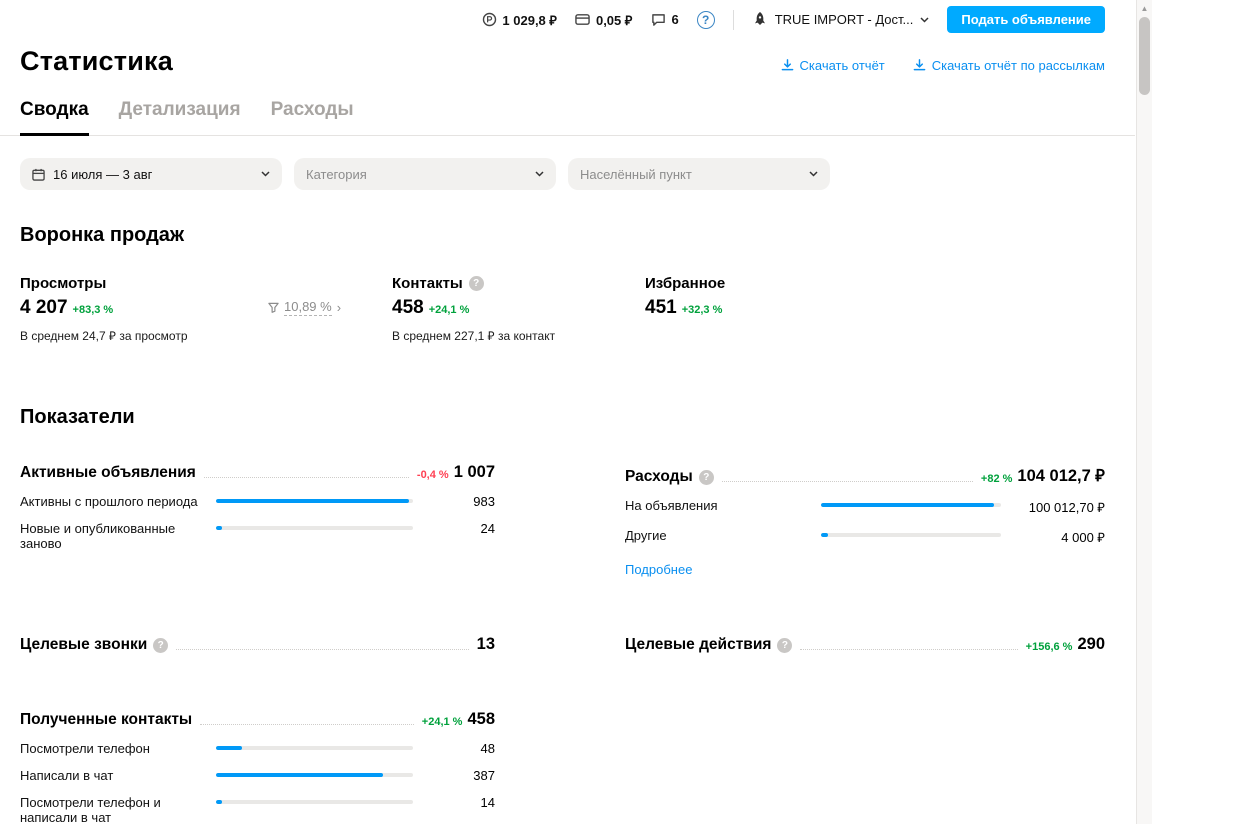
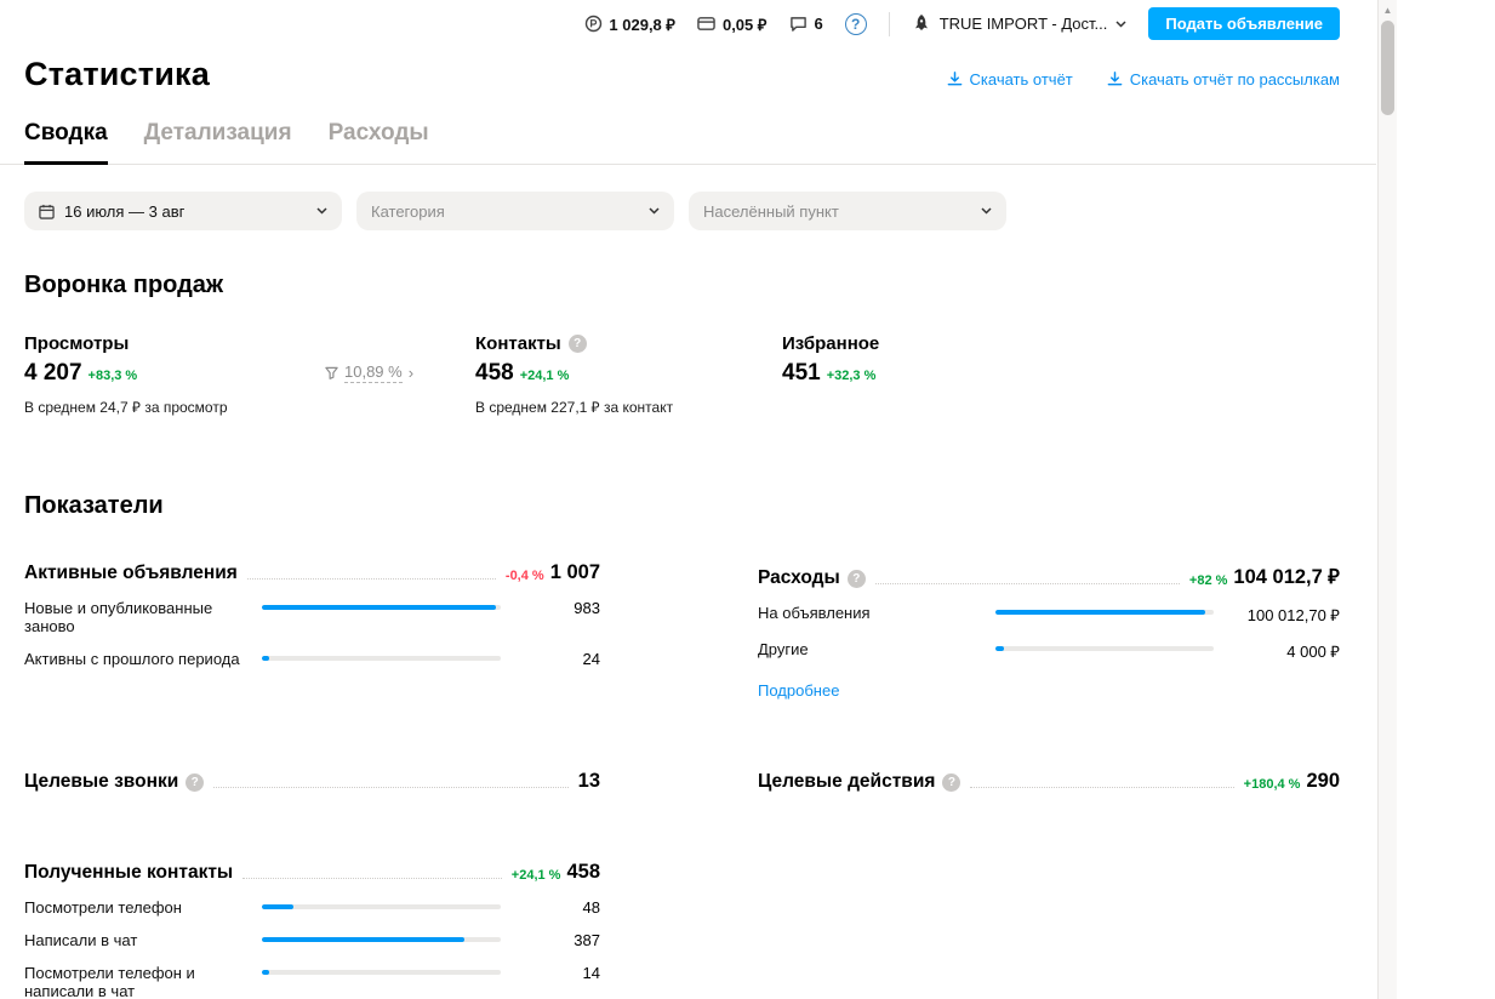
  1 029,8 ₽
  0,05 ₽
  6
  ?
  TRUE IMPORT - Дост...
  Подать объявление
  Статистика
  Скачать отчёт
  Скачать отчёт по рассылкам
  Сводка
  Детализация
  Расходы
  16 июля — 3 авг
  Категория
  Населённый пункт
  Воронка продаж
  Просмотры
  4 207
  +83,3 %
  В среднем 24,7 ₽ за просмотр
  10,89 %
  ›
  Контакты
  ?
  458
  +24,1 %
  В среднем 227,1 ₽ за контакт
  Избранное
  451
  +32,3 %
  Показатели
  Активные объявления
  -0,4 %
  1 007
- Активны с прошлого периода
+ Новые и опубликованные заново
  983
- Новые и опубликованные заново
+ Активны с прошлого периода
  24
  Расходы
  ?
  +82 %
  104 012,7 ₽
  На объявления
  100 012,70 ₽
  Другие
  4 000 ₽
  Подробнее
  Целевые звонки
  ?
  13
  Целевые действия
  ?
- +156,6 %
+ +180,4 %
  290
  Полученные контакты
  +24,1 %
  458
  Посмотрели телефон
  48
  Написали в чат
  387
  Посмотрели телефон и написали в чат
  14
  ▲
